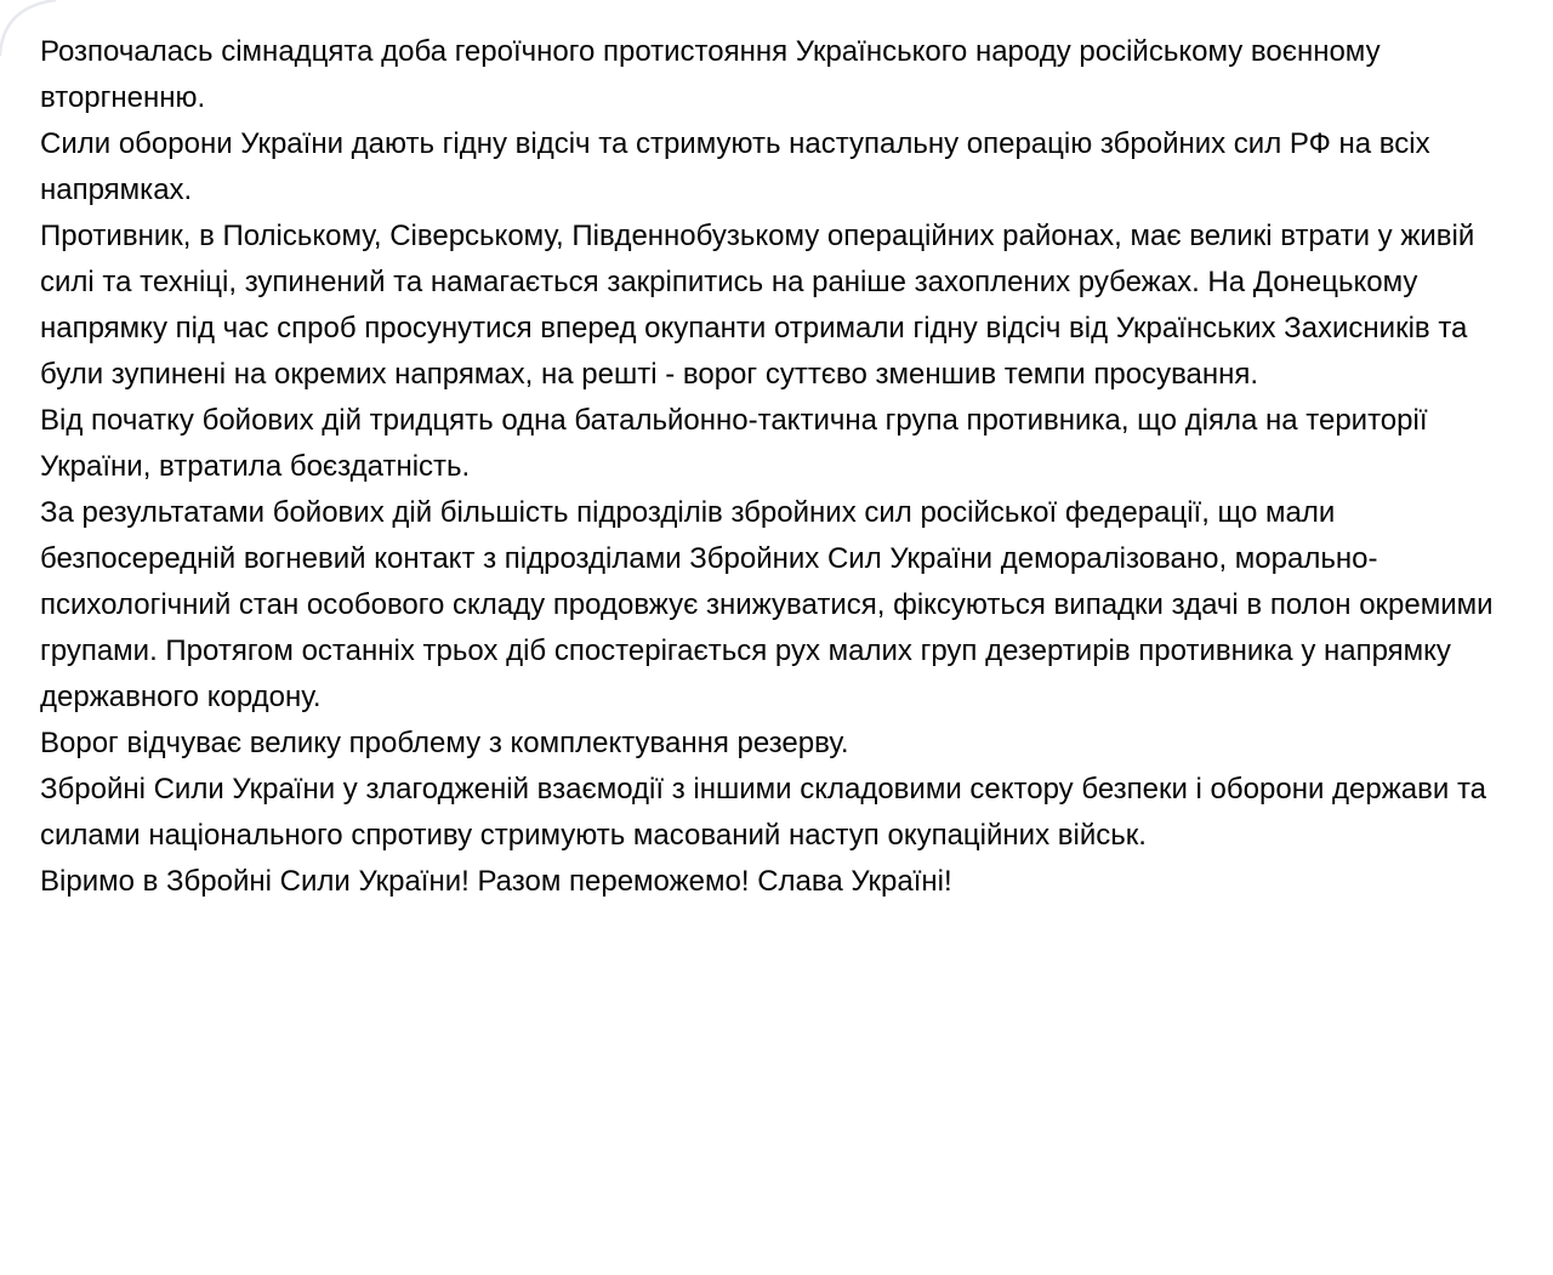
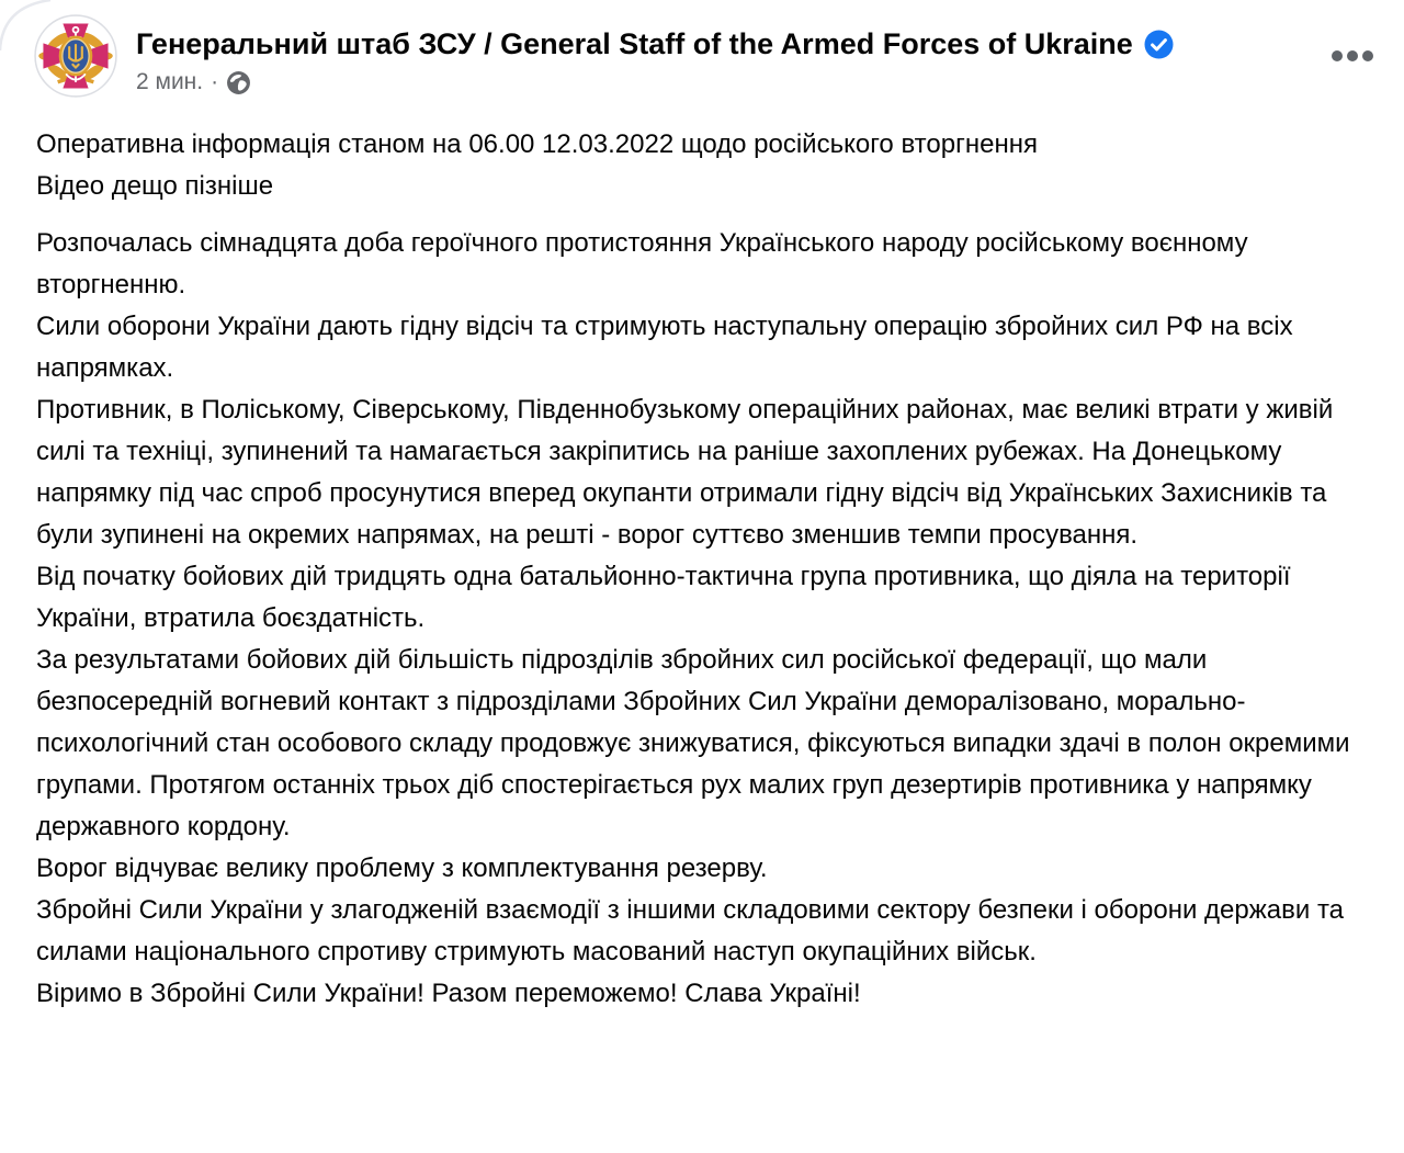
+ Генеральний штаб ЗСУ / General Staff of the Armed Forces of Ukraine
+ 2 мин.
+ ·
+ Оперативна інформація станом на 06.00 12.03.2022 щодо російського вторгнення
+ Відео дещо пізніше
  Розпочалась сімнадцята доба героїчного протистояння Українського народу російському воєнному вторгненню.
  Сили оборони України дають гідну відсіч та стримують наступальну операцію збройних сил РФ на всіх напрямках.
  Противник, в Поліському, Сіверському, Південнобузькому операційних районах, має великі втрати у живій силі та техніці, зупинений та намагається закріпитись на раніше захоплених рубежах. На Донецькому напрямку під час спроб просунутися вперед окупанти отримали гідну відсіч від Українських Захисників та були зупинені на окремих напрямах, на решті - ворог суттєво зменшив темпи просування.
  Від початку бойових дій тридцять одна батальйонно-тактична група противника, що діяла на території України, втратила боєздатність.
  За результатами бойових дій більшість підрозділів збройних сил російської федерації, що мали безпосередній вогневий контакт з підрозділами Збройних Сил України деморалізовано, морально-психологічний стан особового складу продовжує знижуватися, фіксуються випадки здачі в полон окремими групами. Протягом останніх трьох діб спостерігається рух малих груп дезертирів противника у напрямку державного кордону.
  Ворог відчуває велику проблему з комплектування резерву.
  Збройні Сили України у злагодженій взаємодії з іншими складовими сектору безпеки і оборони держави та силами національного спротиву стримують масований наступ окупаційних військ.
  Віримо в Збройні Сили України! Разом переможемо! Слава Україні!
